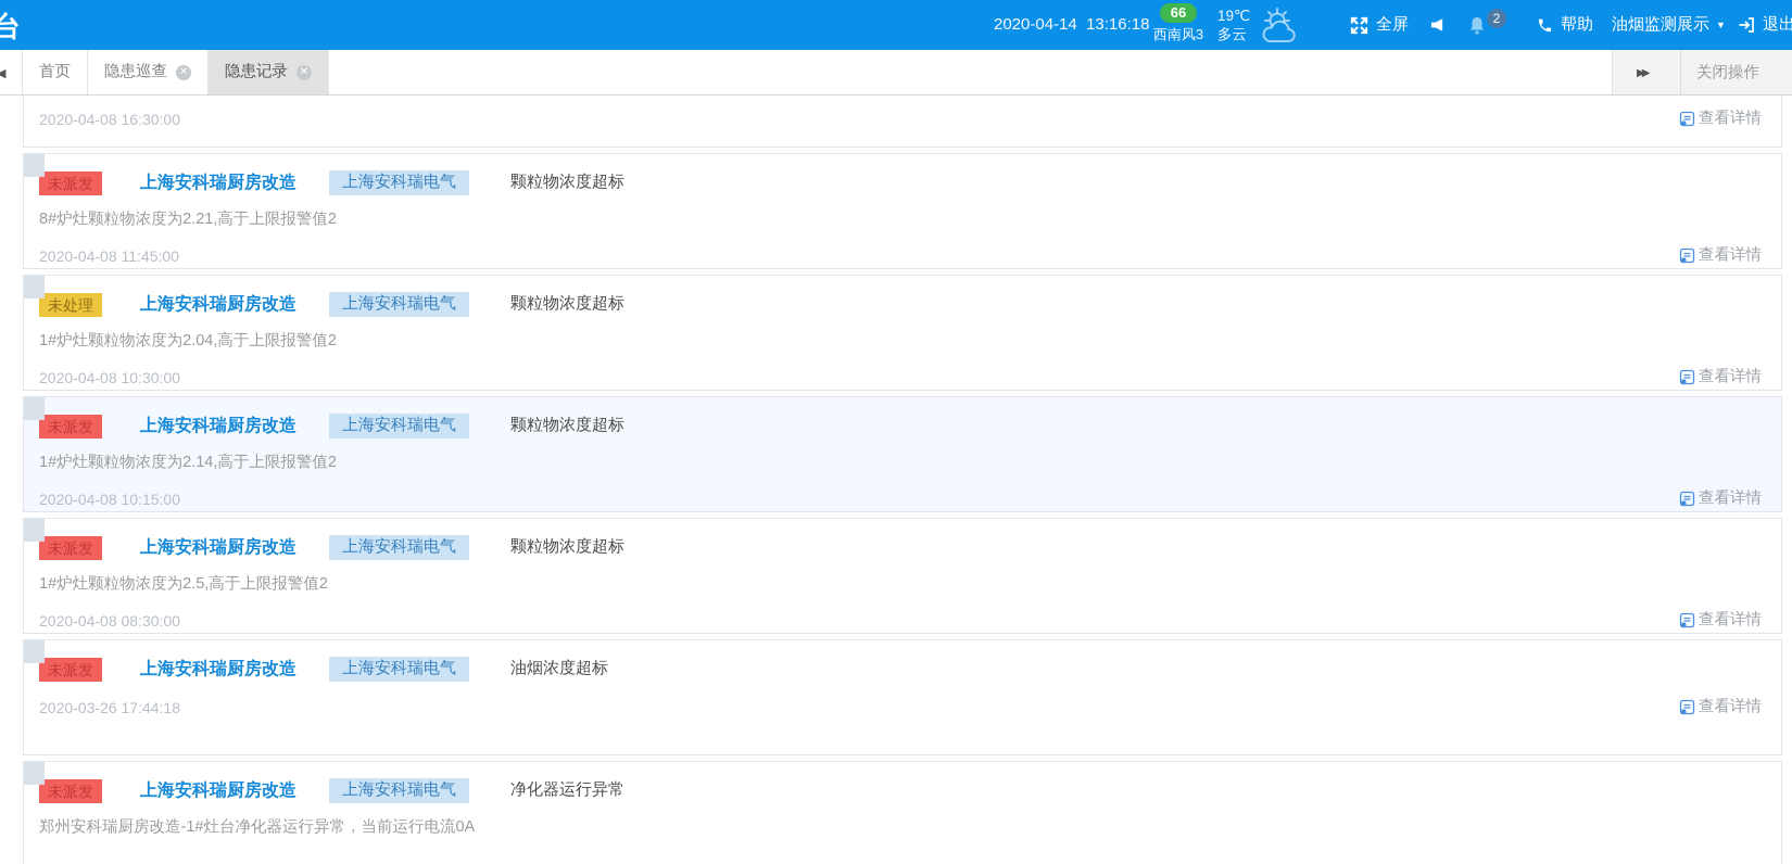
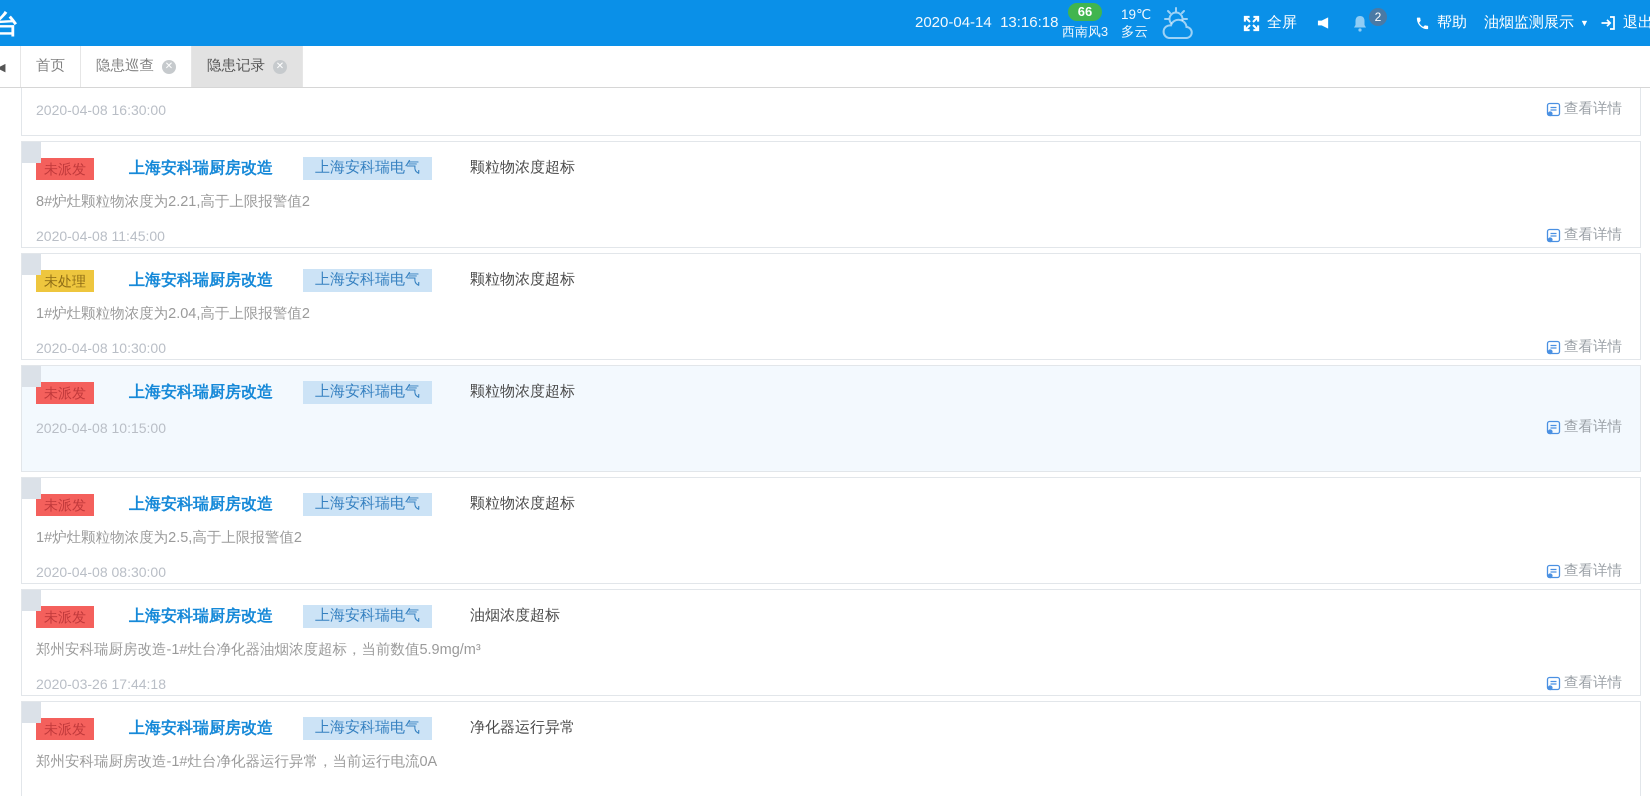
  台
  2020-04-14 13:16:18
  66
  西南风3
  19℃
  多云
  全屏
  2
  帮助
  油烟监测展示
  ▼
  退出
  ◀
  首页
  隐患巡查
  ✕
  隐患记录
  ✕
- ▶▶
- 关闭操作
  2020-04-08 16:30:00
  查看详情
  未派发
  上海安科瑞厨房改造
  上海安科瑞电气
  颗粒物浓度超标
  8#炉灶颗粒物浓度为2.21,高于上限报警值2
  2020-04-08 11:45:00
  查看详情
  未处理
  上海安科瑞厨房改造
  上海安科瑞电气
  颗粒物浓度超标
  1#炉灶颗粒物浓度为2.04,高于上限报警值2
  2020-04-08 10:30:00
  查看详情
  未派发
  上海安科瑞厨房改造
  上海安科瑞电气
  颗粒物浓度超标
- 1#炉灶颗粒物浓度为2.14,高于上限报警值2
  2020-04-08 10:15:00
  查看详情
  未派发
  上海安科瑞厨房改造
  上海安科瑞电气
  颗粒物浓度超标
  1#炉灶颗粒物浓度为2.5,高于上限报警值2
  2020-04-08 08:30:00
  查看详情
  未派发
  上海安科瑞厨房改造
  上海安科瑞电气
  油烟浓度超标
+ 郑州安科瑞厨房改造-1#灶台净化器油烟浓度超标，当前数值5.9mg/m³
  2020-03-26 17:44:18
  查看详情
  未派发
  上海安科瑞厨房改造
  上海安科瑞电气
  净化器运行异常
  郑州安科瑞厨房改造-1#灶台净化器运行异常，当前运行电流0A
